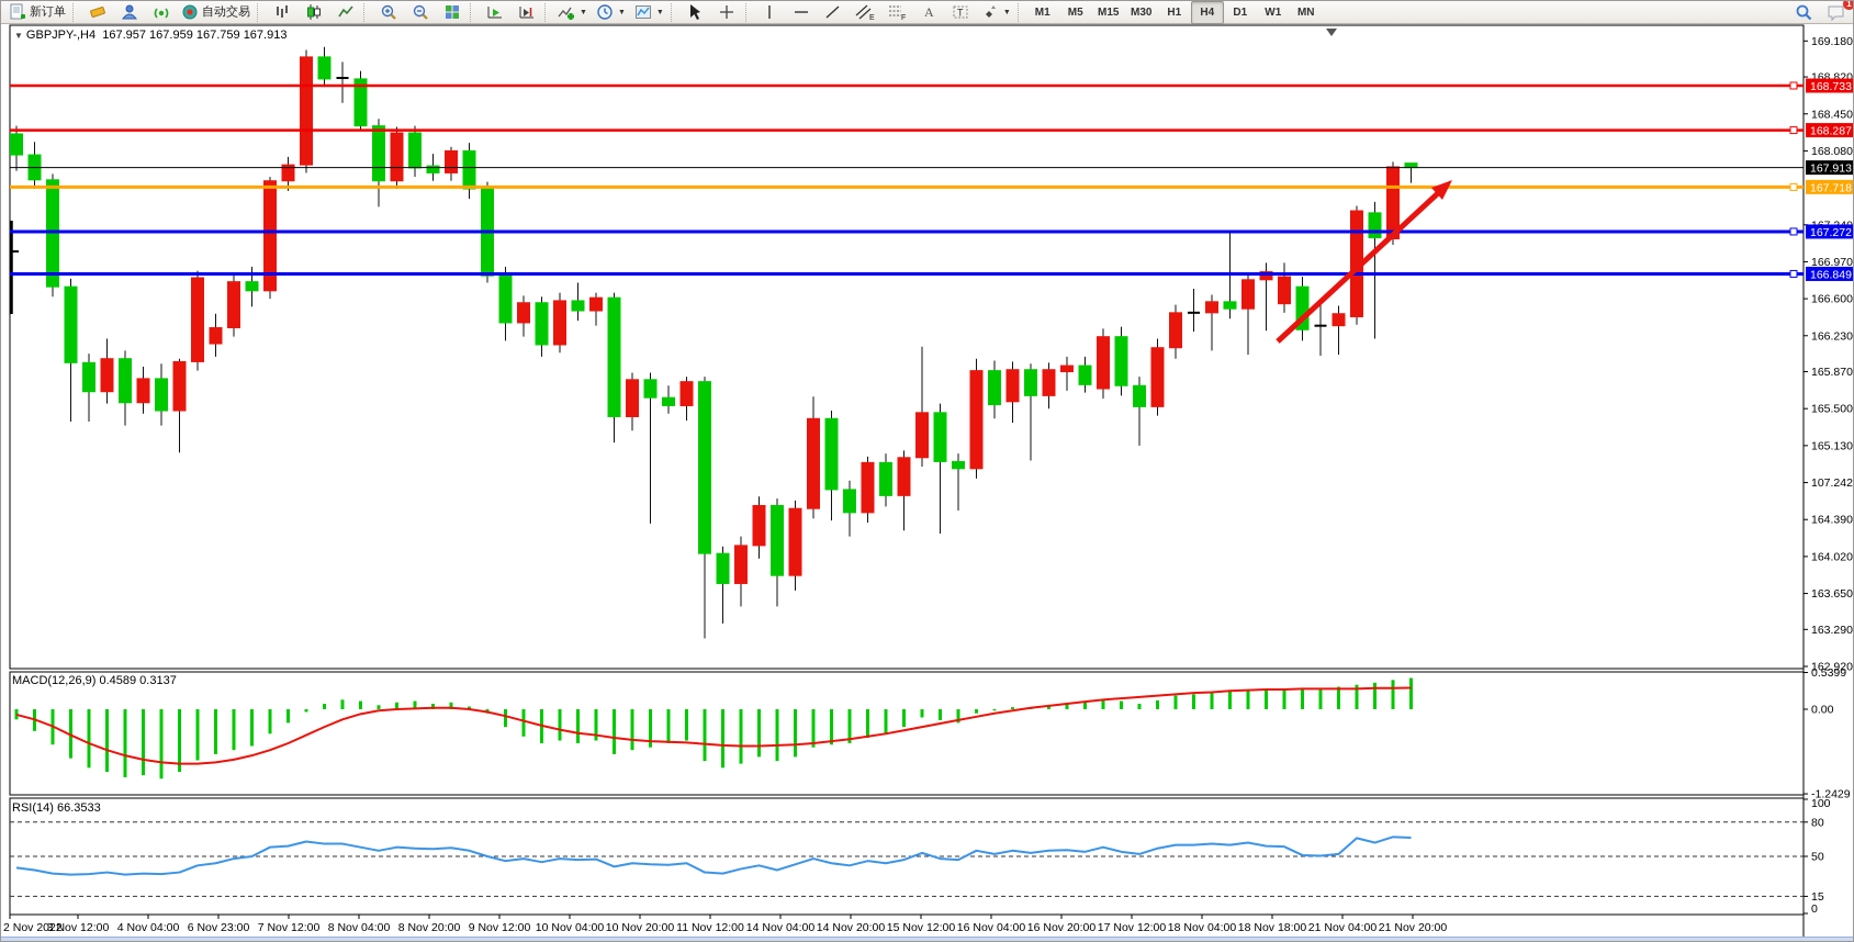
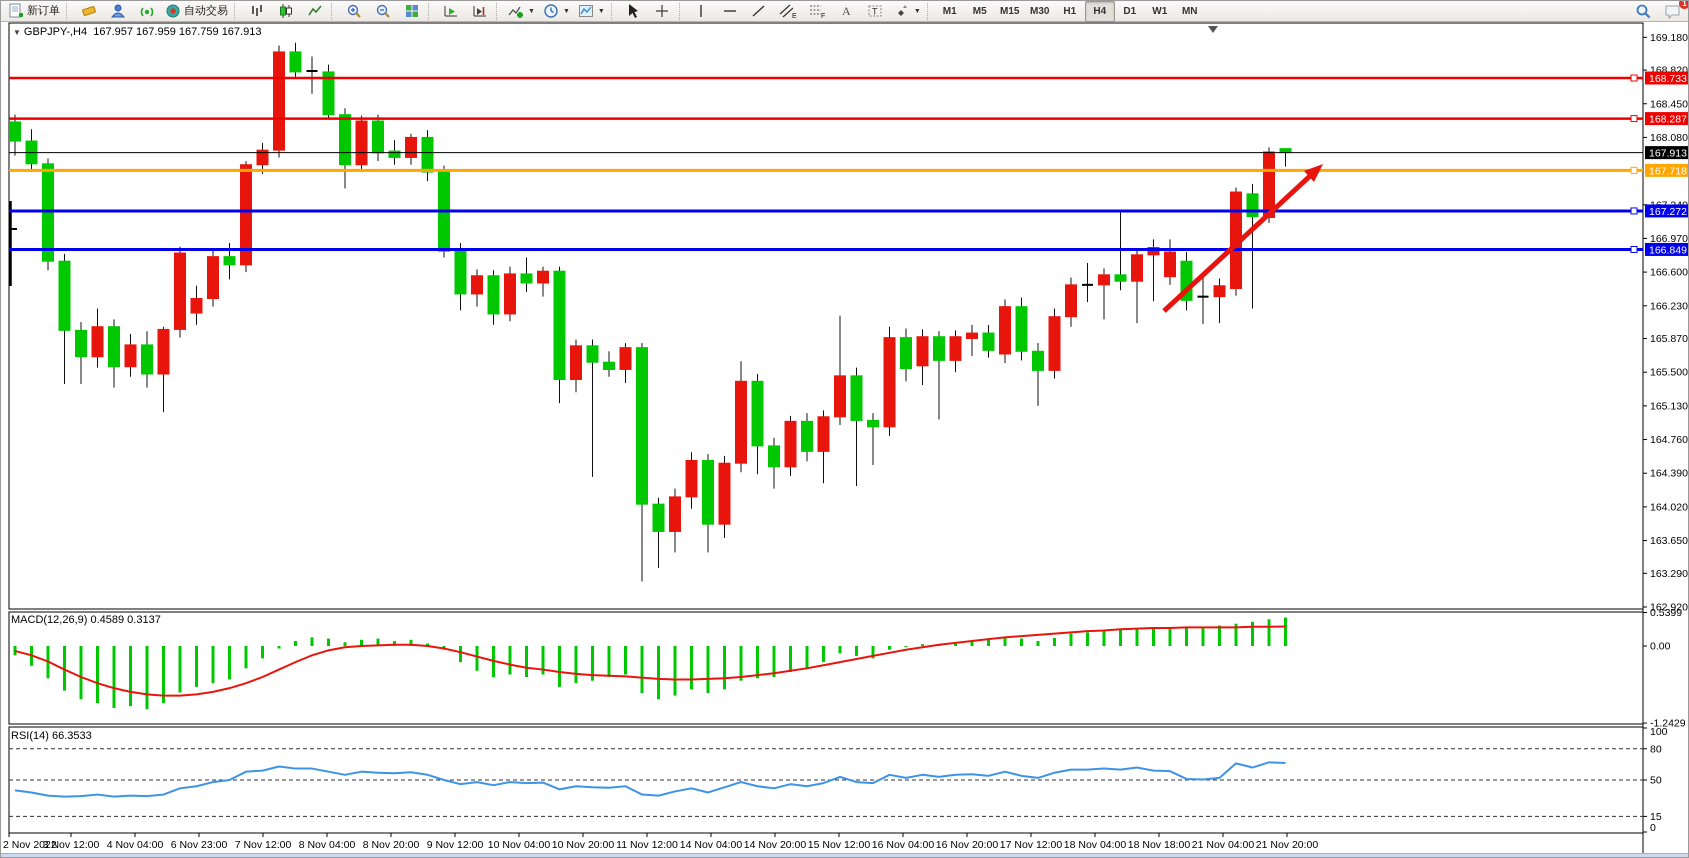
  新订单
  自动交易
  A
  T
  M1
  M5
  M15
  M30
  H1
  H4
  D1
  W1
  MN
  1
  169.180
  168.820
  168.450
  168.080
  166.970
  166.600
  166.230
  165.870
  165.500
  165.130
- 107.242
+ 164.760
  164.390
  164.020
  163.650
  163.290
  162.920
  168.733
  168.287
  167.718
  167.272
  166.849
  167.913
  0.5399
  0.00
  -1.2429
  100
  80
  50
  15
  0
  2 Nov 2022
  3 Nov 12:00
  4 Nov 04:00
  6 Nov 23:00
  7 Nov 12:00
  8 Nov 04:00
  8 Nov 20:00
  9 Nov 12:00
  10 Nov 04:00
  10 Nov 20:00
  11 Nov 12:00
  14 Nov 04:00
  14 Nov 20:00
  15 Nov 12:00
  16 Nov 04:00
  16 Nov 20:00
  17 Nov 12:00
  18 Nov 04:00
  18 Nov 18:00
  21 Nov 04:00
  21 Nov 20:00
  ▼ GBPJPY-,H4 167.957 167.959 167.759 167.913
  MACD(12,26,9) 0.4589 0.3137
  RSI(14) 66.3533
